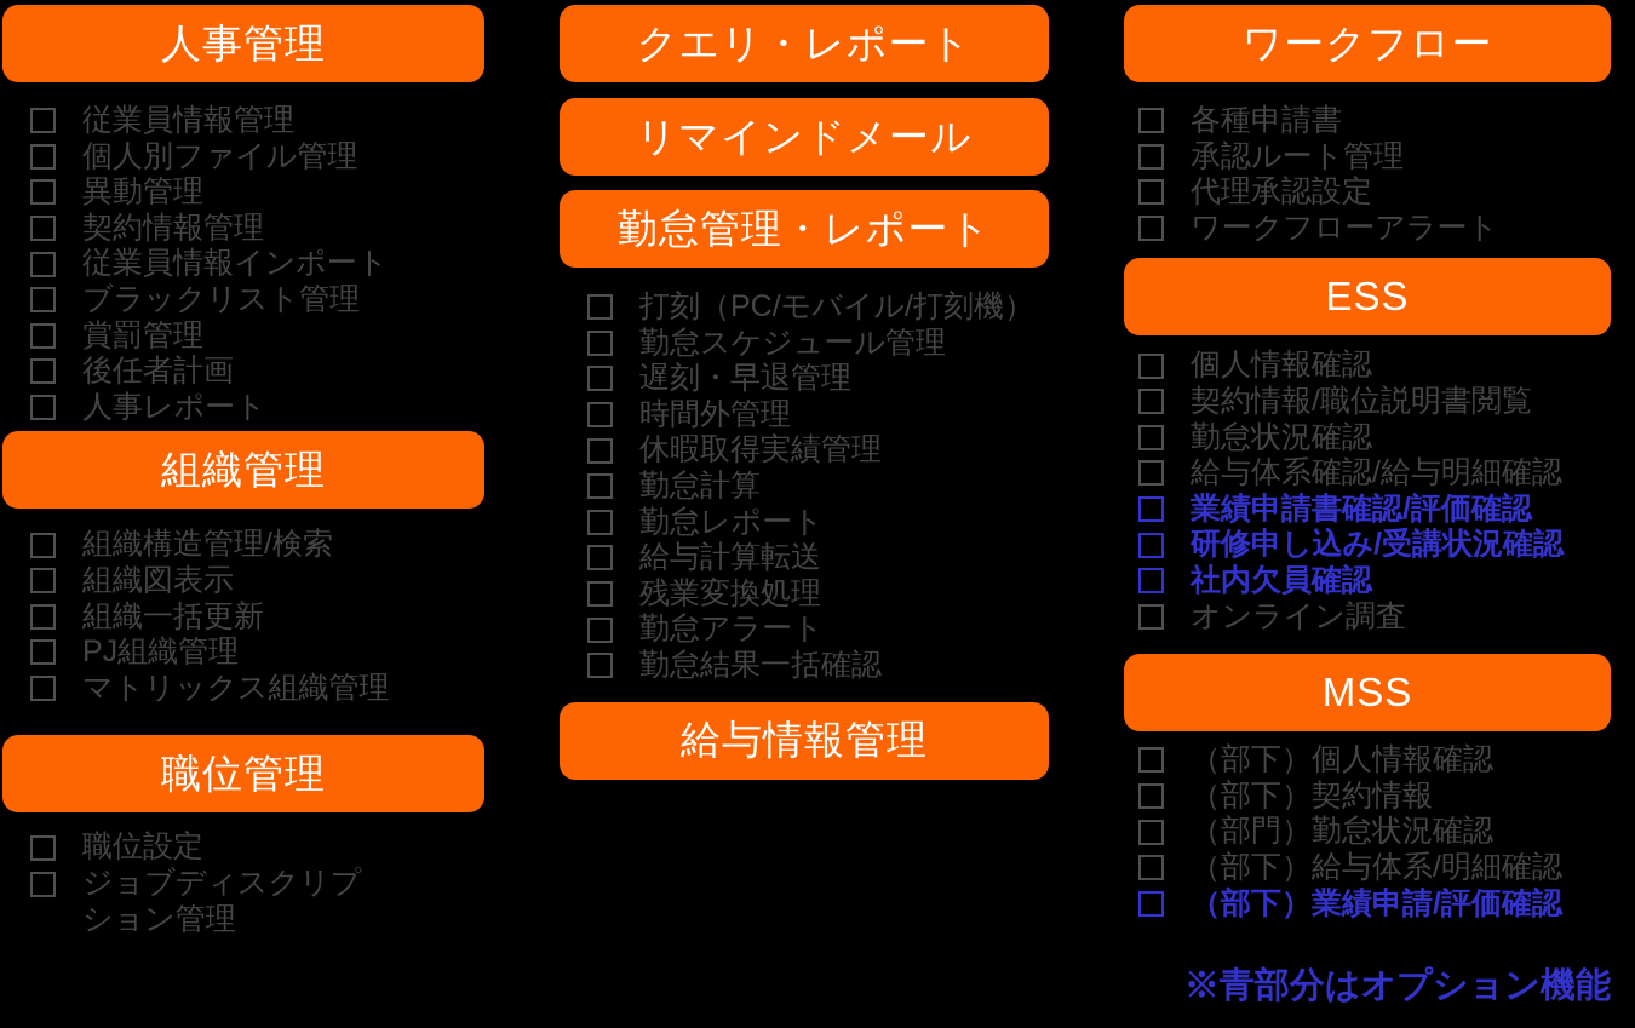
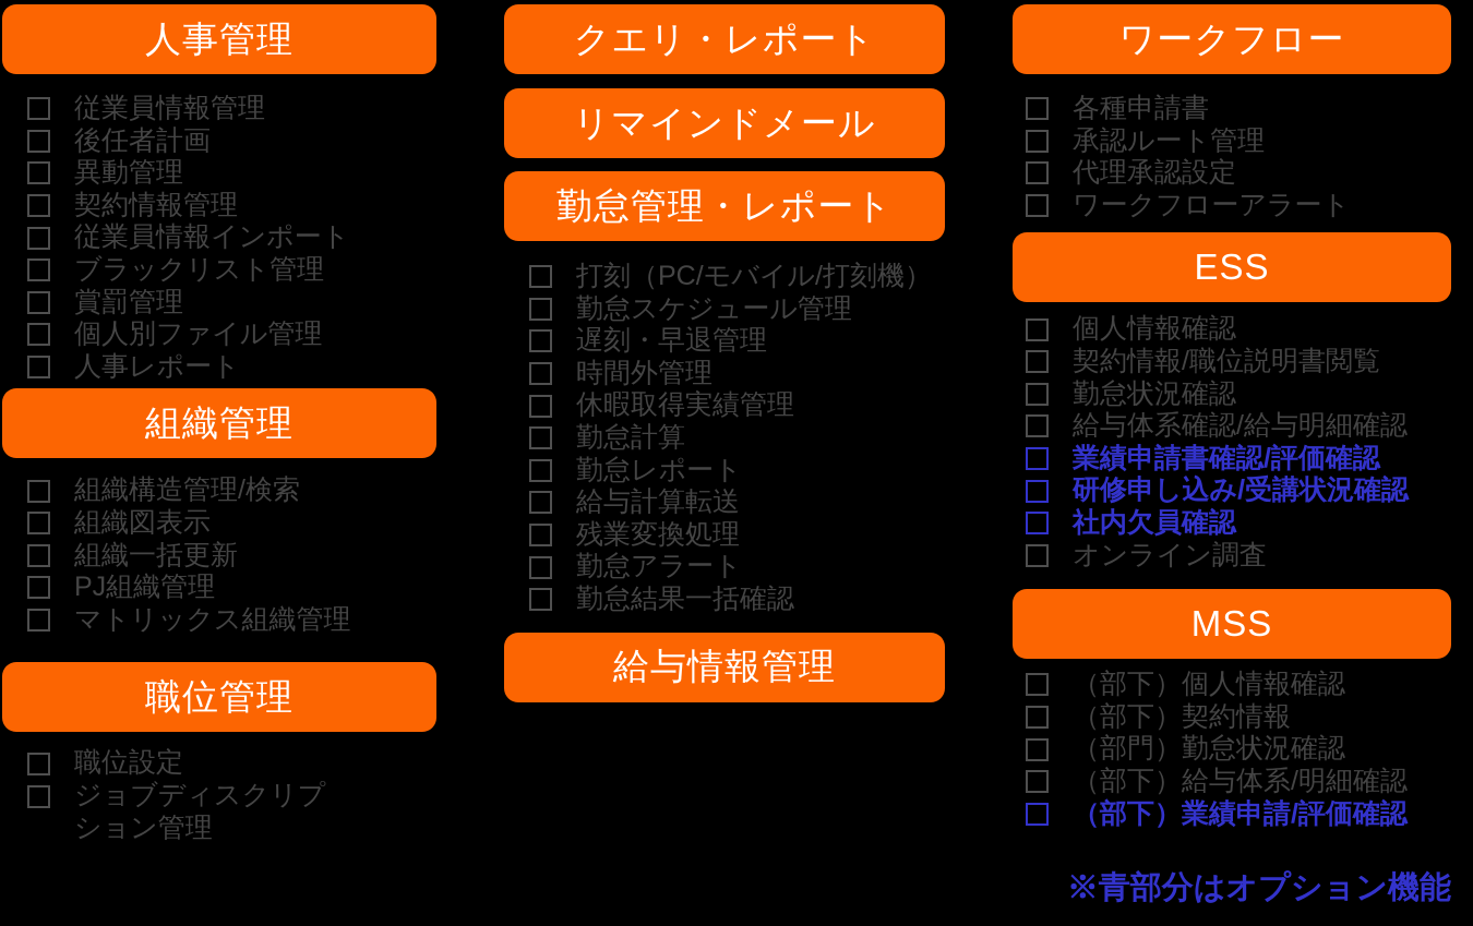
  人事管理
  従業員情報管理
- 個人別ファイル管理
+ 後任者計画
  異動管理
  契約情報管理
  従業員情報インポート
  ブラックリスト管理
  賞罰管理
- 後任者計画
+ 個人別ファイル管理
  人事レポート
  組織管理
  組織構造管理/検索
  組織図表示
  組織一括更新
  PJ組織管理
  マトリックス組織管理
  職位管理
  職位設定
  ジョブディスクリプション管理
  クエリ・レポート
  リマインドメール
  勤怠管理・レポート
  打刻（PC/モバイル/打刻機）
  勤怠スケジュール管理
  遅刻・早退管理
  時間外管理
  休暇取得実績管理
  勤怠計算
  勤怠レポート
  給与計算転送
  残業変換処理
  勤怠アラート
  勤怠結果一括確認
  給与情報管理
  ワークフロー
  各種申請書
  承認ルート管理
  代理承認設定
  ワークフローアラート
  ESS
  個人情報確認
  契約情報/職位説明書閲覧
  勤怠状況確認
  給与体系確認/給与明細確認
  業績申請書確認/評価確認
  研修申し込み/受講状況確認
  社内欠員確認
  オンライン調査
  MSS
  （部下）個人情報確認
  （部下）契約情報
  （部門）勤怠状況確認
  （部下）給与体系/明細確認
  （部下）業績申請/評価確認
  ※青部分はオプション機能
